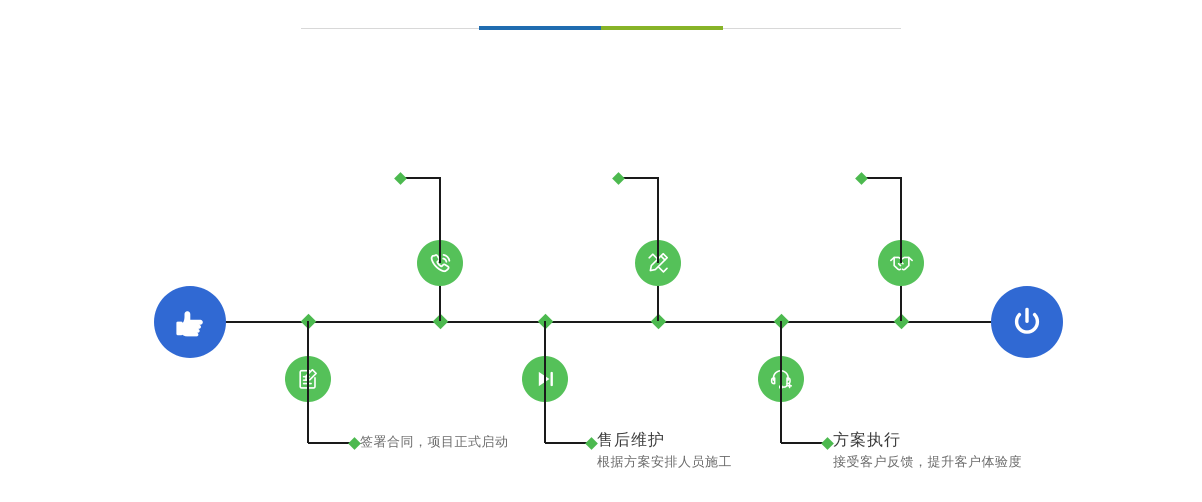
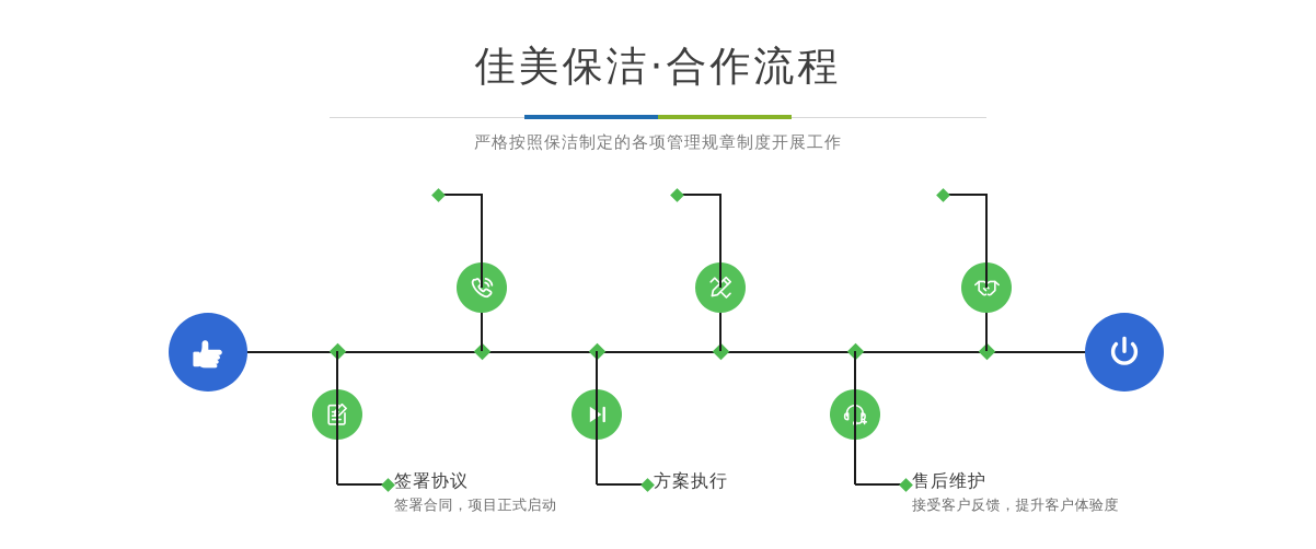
+ 佳美保洁·合作流程
+ 严格按照保洁制定的各项管理规章制度开展工作
+ 签署协议
  签署合同，项目正式启动
- 售后维护
+ 方案执行
- 根据方案安排人员施工
- 方案执行
+ 售后维护
  接受客户反馈，提升客户体验度
